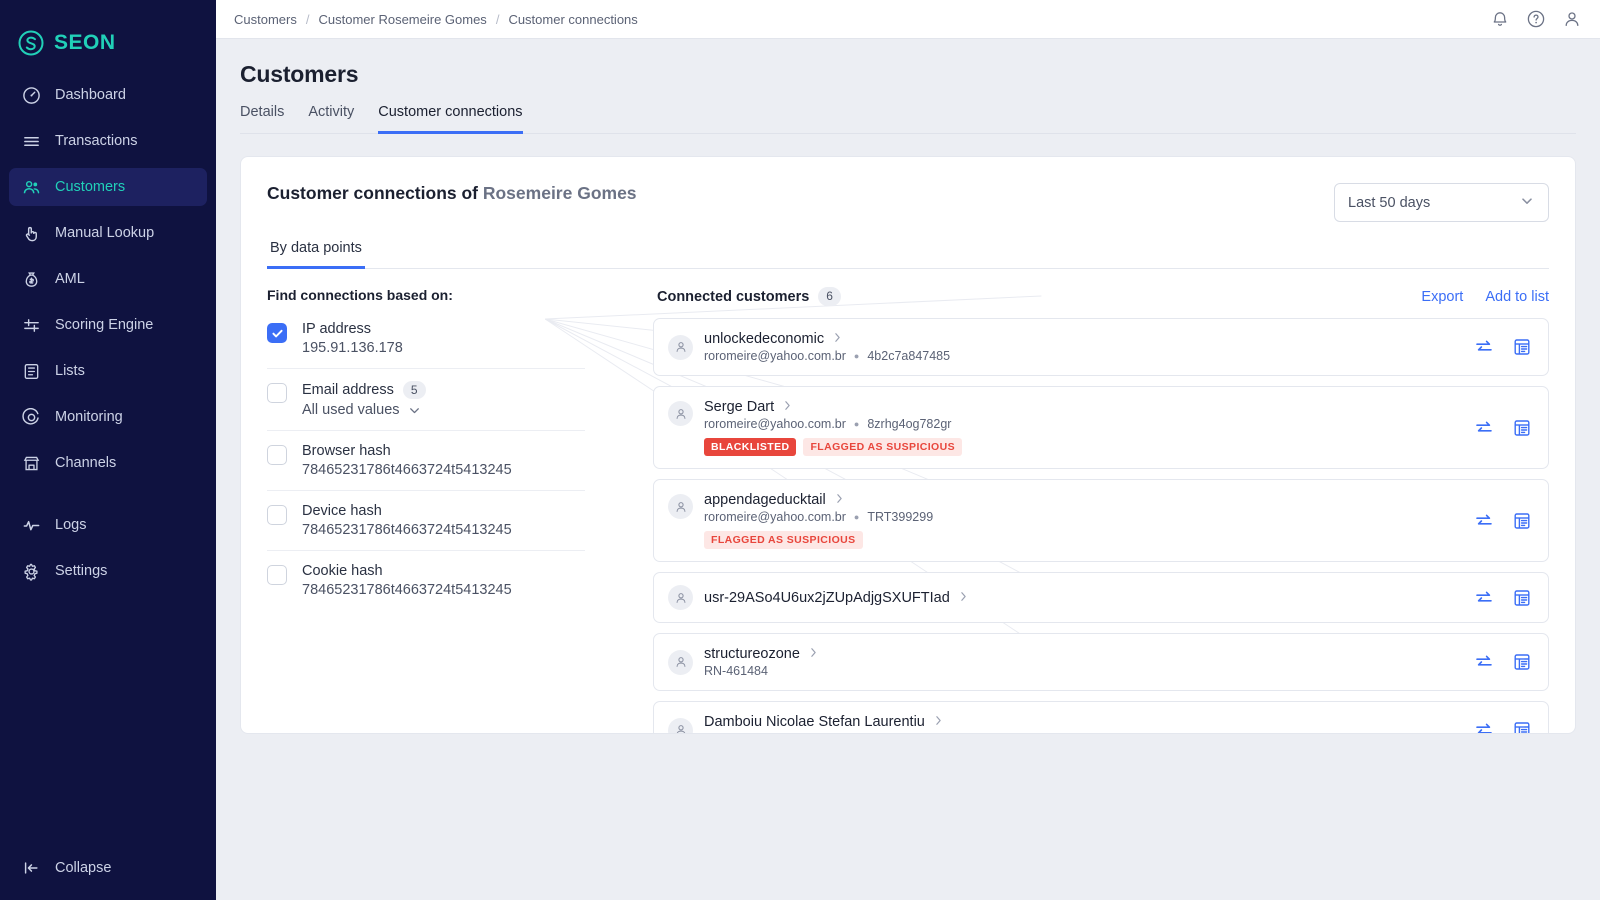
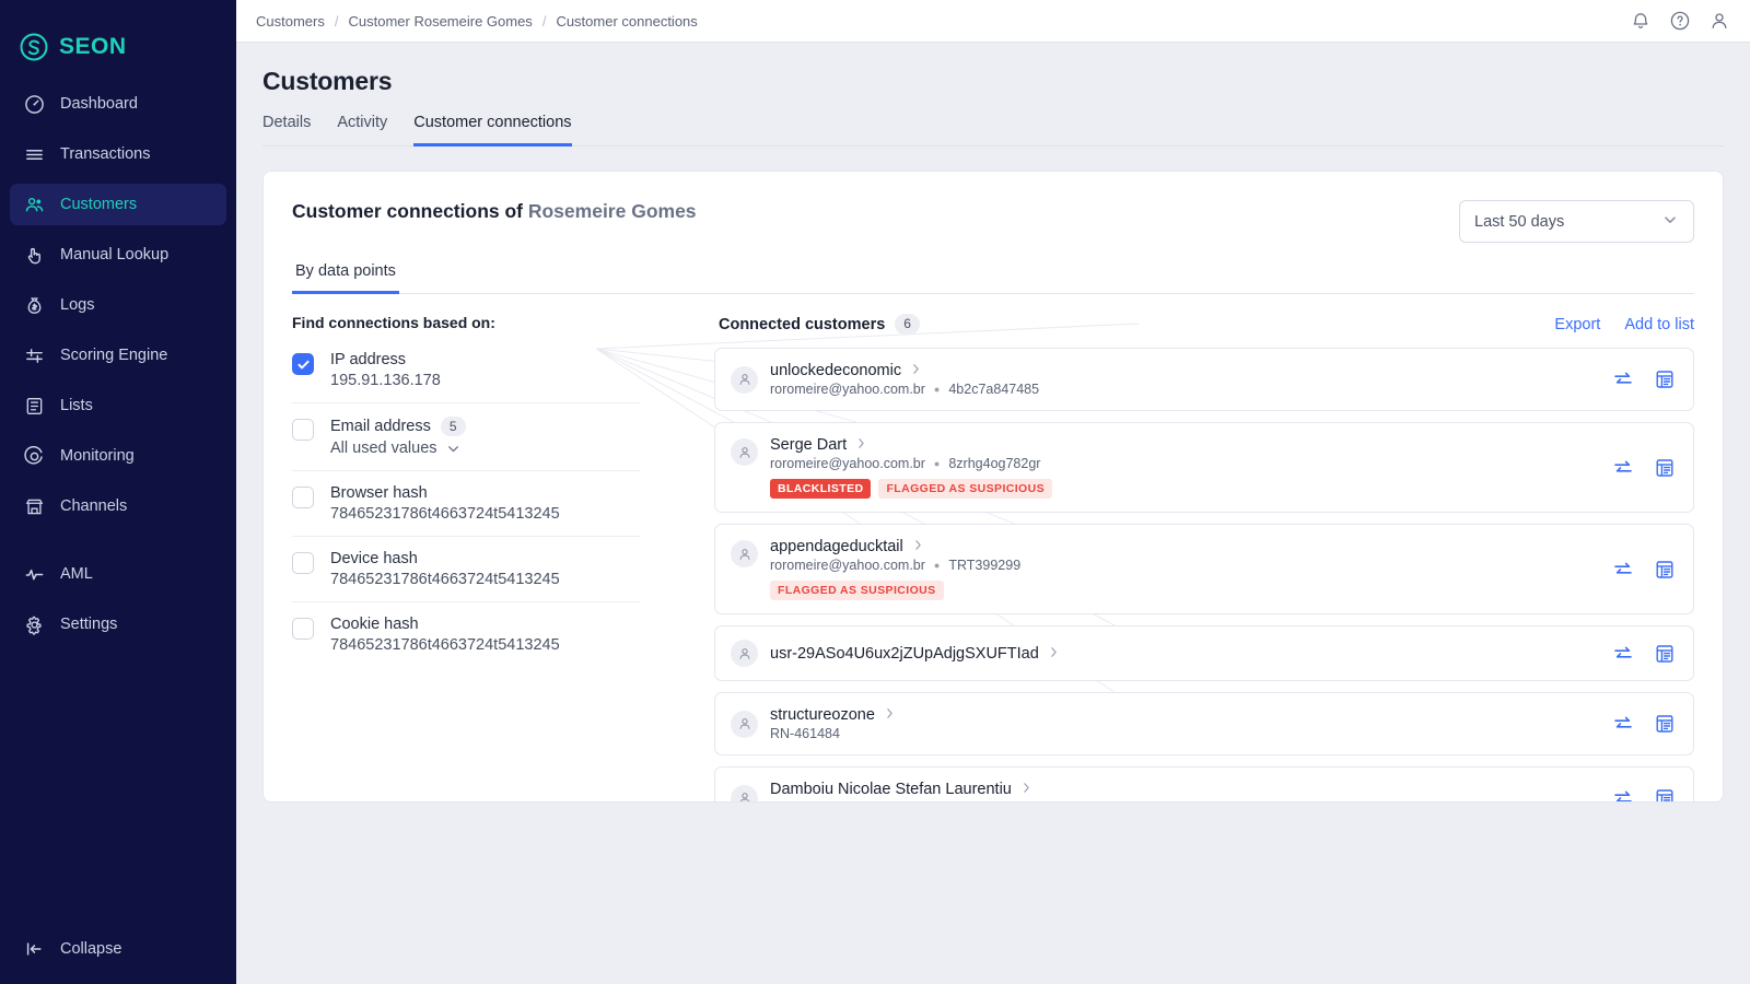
  SEON
  Dashboard
  Transactions
  Customers
  Manual Lookup
- AML
+ Logs
  Scoring Engine
  Lists
  Monitoring
  Channels
- Logs
+ AML
  Settings
  Collapse
  Customers
  /
  Customer Rosemeire Gomes
  /
  Customer connections
  Customers
  Details
  Activity
  Customer connections
  Customer connections of Rosemeire Gomes
  Last 50 days
  By data points
  Find connections based on:
  IP address
  195.91.136.178
  Email address
  5
  All used values
  Browser hash
  78465231786t4663724t5413245
  Device hash
  78465231786t4663724t5413245
  Cookie hash
  78465231786t4663724t5413245
  Connected customers
  6
  Export
  Add to list
  unlockedeconomic
  roromeire@yahoo.com.br
  ●
  4b2c7a847485
  Serge Dart
  roromeire@yahoo.com.br
  ●
  8zrhg4og782gr
  BLACKLISTED
  FLAGGED AS SUSPICIOUS
  appendageducktail
  roromeire@yahoo.com.br
  ●
  TRT399299
  FLAGGED AS SUSPICIOUS
  usr-29ASo4U6ux2jZUpAdjgSXUFTIad
  structureozone
  RN-461484
  Damboiu Nicolae Stefan Laurentiu
